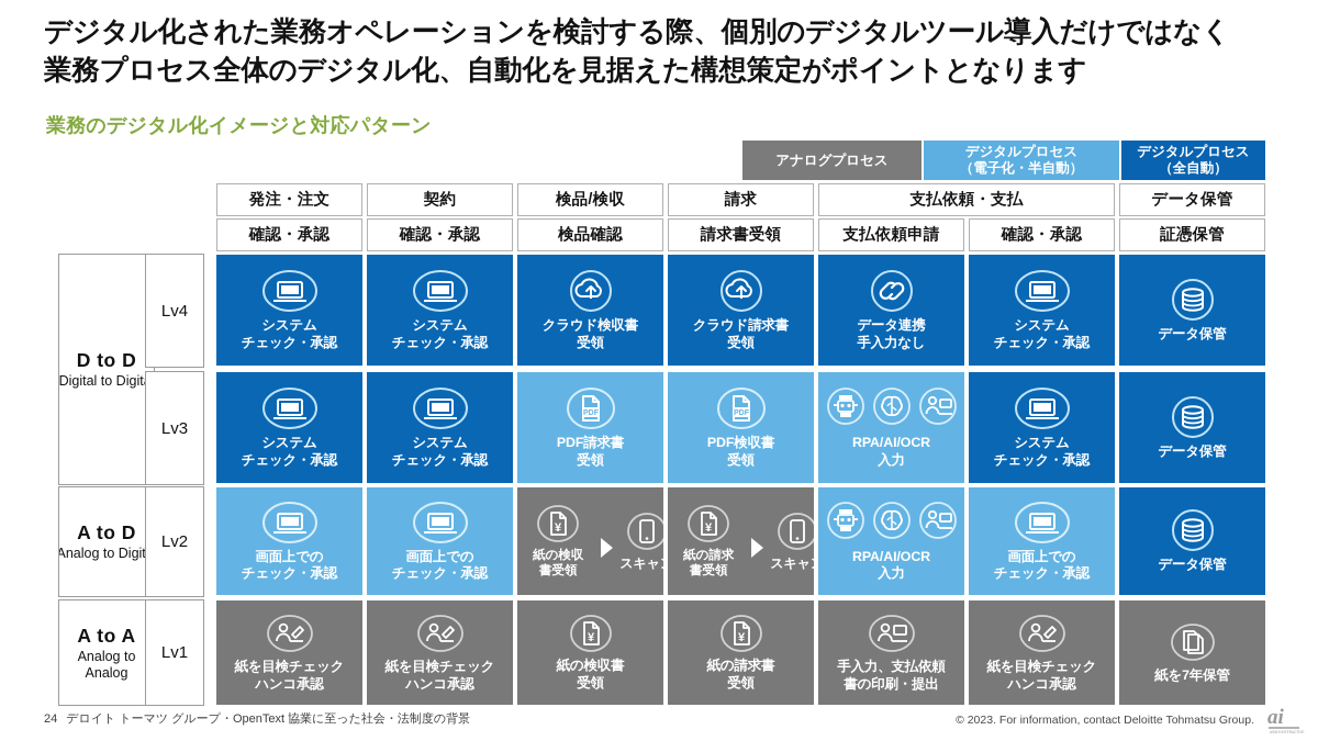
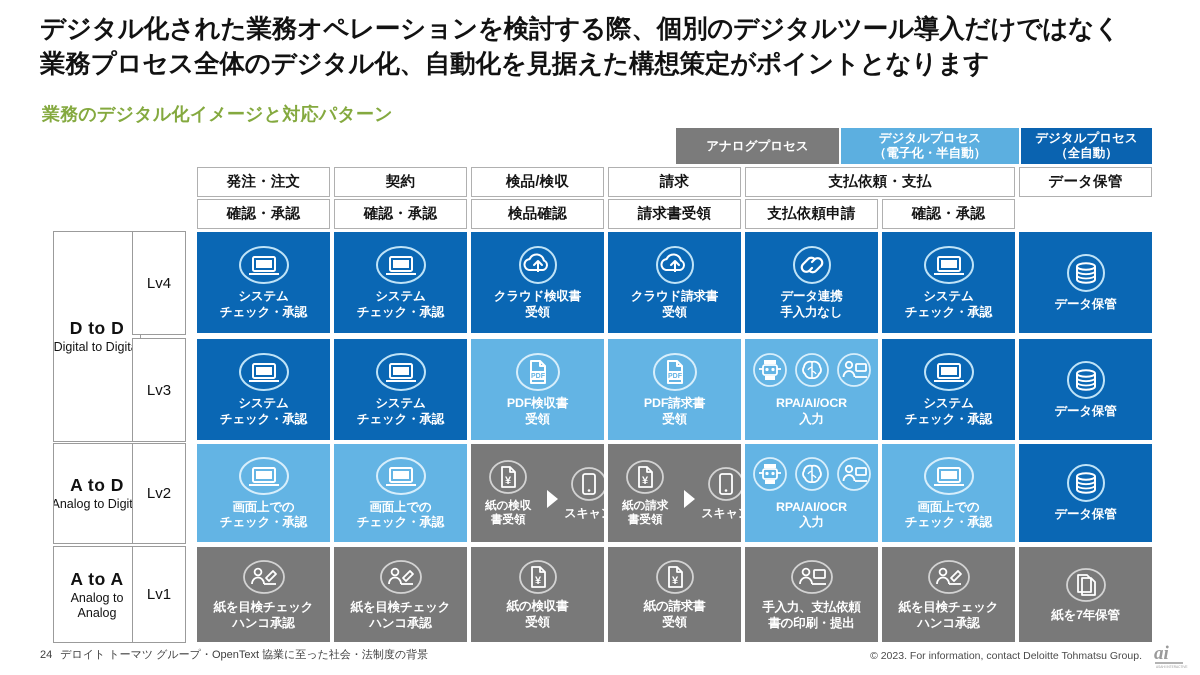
  デジタル化された業務オペレーションを検討する際、個別のデジタルツール導入だけではなく
  業務プロセス全体のデジタル化、自動化を見据えた構想策定がポイントとなります
  業務のデジタル化イメージと対応パターン
  アナログプロセス
  デジタルプロセス
  （電子化・半自動）
  デジタルプロセス
  （全自動）
  発注・注文
  契約
  検品/検収
  請求
  支払依頼・支払
  データ保管
  確認・承認
  確認・承認
  検品確認
  請求書受領
  支払依頼申請
  確認・承認
- 証憑保管
  D to D
  Digital to Digit
  A to D
  Analog to Digi
  A to A
  Analog to Analog
  Lv4
  Lv3
  Lv2
  Lv1
  システム
  チェック・承認
  システム
  チェック・承認
  クラウド検収書
  受領
  クラウド請求書
  受領
  データ連携
  手入力なし
  システム
  チェック・承認
  データ保管
  システム
  チェック・承認
  システム
  チェック・承認
- PDF請求書
+ PDF検収書
  受領
- PDF検収書
+ PDF請求書
  受領
  RPA/AI/OCR
  入力
  システム
  チェック・承認
  データ保管
  画面上での
  チェック・承認
  画面上での
  チェック・承認
  ¥
  紙の検収
  書受領
  スキャ
  ¥
  紙の請求
  書受領
  スキャ
  RPA/AI/OCR
  入力
  画面上での
  チェック・承認
  データ保管
  紙を目検チェック
  ハンコ承認
  紙を目検チェック
  ハンコ承認
  ¥
  紙の検収書
  受領
  ¥
  紙の請求書
  受領
  手入力、支払依頼
  書の印刷・提出
  紙を目検チェック
  ハンコ承認
  紙を7年保管
  24
  デロイト トーマツ グループ・OpenText 協業に至った社会・法制度の背景
  © 2023. For information, contact Deloitte Tohmatsu Group.
  ai
